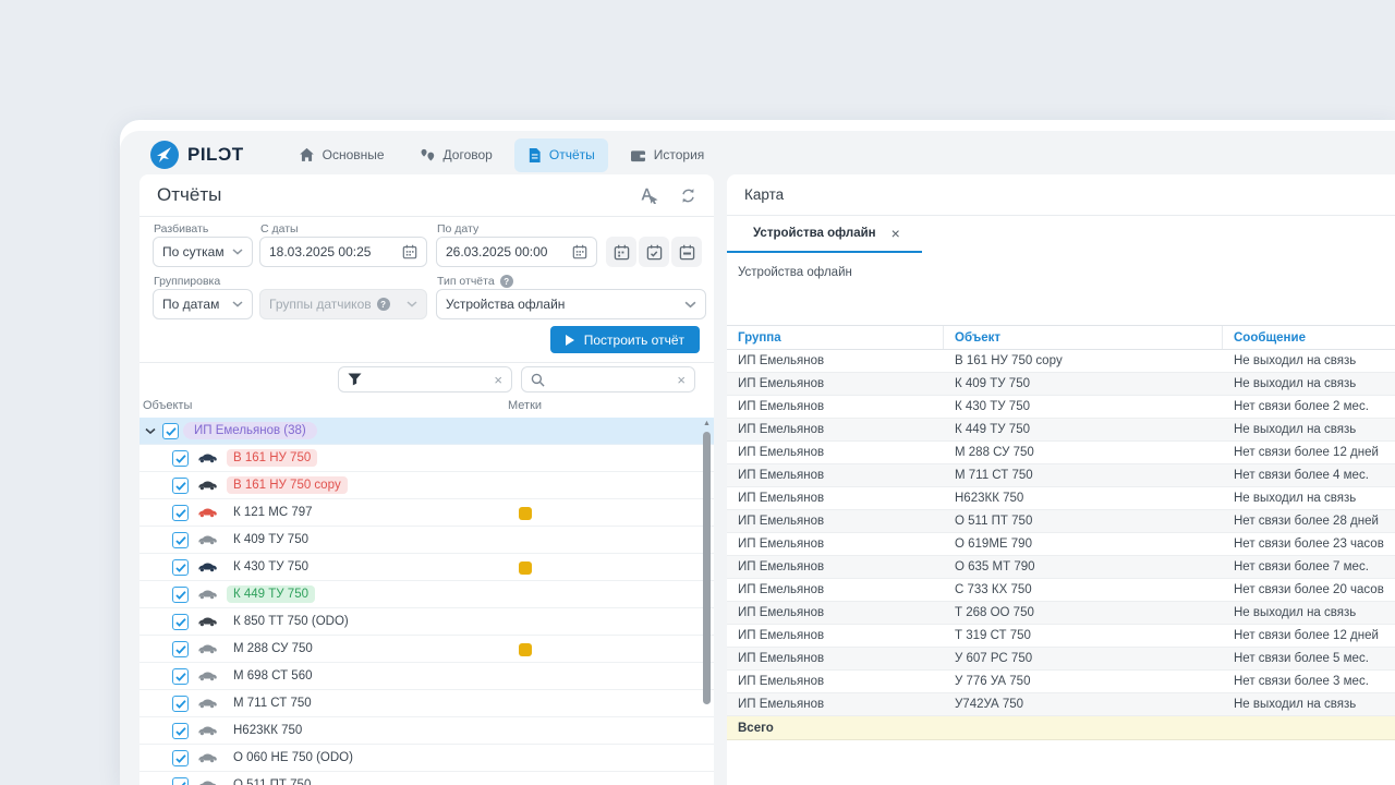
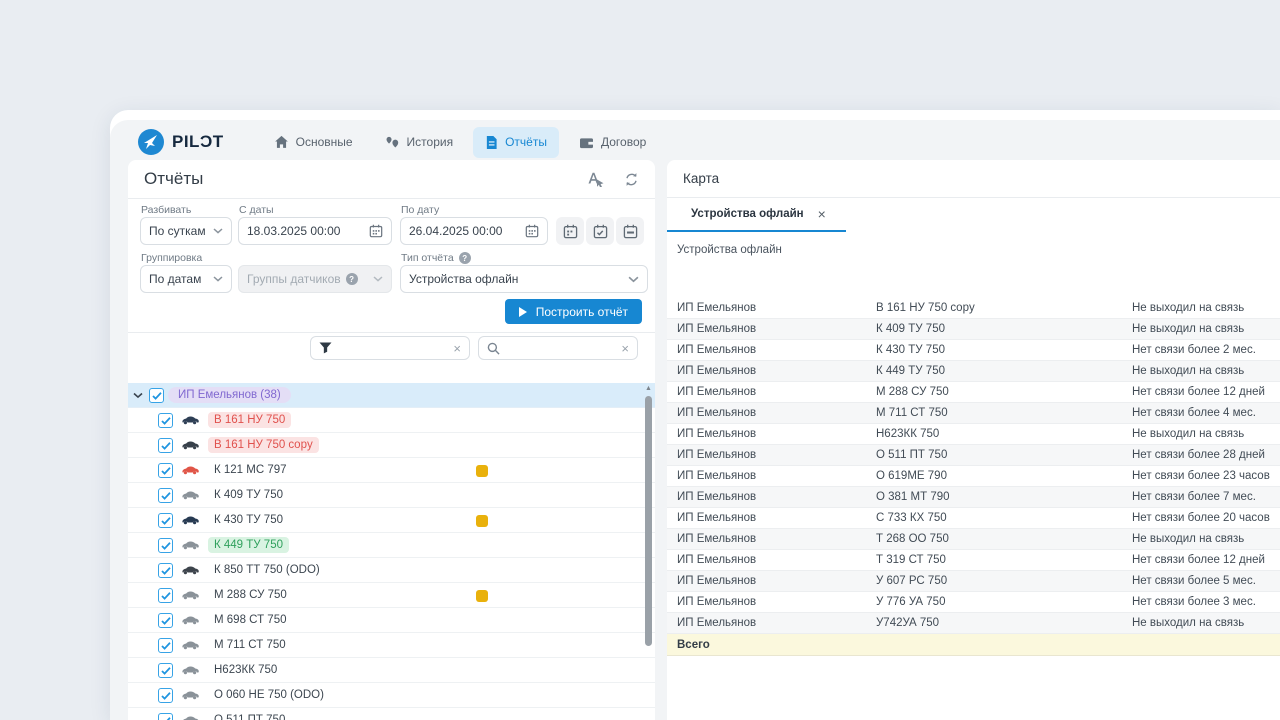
  PILƆT
  Основные
- Договор
+ История
  Отчёты
- История
+ Договор
  Отчёты
  Разбивать
  По суткам
  С даты
- 18.03.2025 00:25
+ 18.03.2025 00:00
  По дату
- 26.03.2025 00:00
+ 26.04.2025 00:00
  Группировка
  По датам
  Группы датчиков
  ?
  Тип отчёта ?
  Устройства офлайн
  Построить отчёт
  ×
  ×
- Объекты
- Метки
  ИП Емельянов (38)
  В 161 НУ 750
  В 161 НУ 750 copy
  К 121 МС 797
  К 409 ТУ 750
  К 430 ТУ 750
  К 449 ТУ 750
  К 850 ТТ 750 (ODO)
  М 288 СУ 750
- М 698 СТ 560
+ М 698 СТ 750
  М 711 СТ 750
  Н623КК 750
  О 060 НЕ 750 (ODO)
  Карта
  Устройства офлайн
  ×
  Устройства офлайн
- Группа
- Объект
- Сообщение
  ИП Емельянов
  В 161 НУ 750 copy
  Не выходил на связь
  ИП Емельянов
  К 409 ТУ 750
  Не выходил на связь
  ИП Емельянов
  К 430 ТУ 750
  Нет связи более 2 мес.
  ИП Емельянов
  К 449 ТУ 750
  Не выходил на связь
  ИП Емельянов
  М 288 СУ 750
  Нет связи более 12 дней
  ИП Емельянов
  М 711 СТ 750
  Нет связи более 4 мес.
  ИП Емельянов
  Н623КК 750
  Не выходил на связь
  ИП Емельянов
  О 511 ПТ 750
  Нет связи более 28 дней
  ИП Емельянов
  О 619МЕ 790
  Нет связи более 23 часов
  ИП Емельянов
- О 635 МТ 790
+ О 381 МТ 790
  Нет связи более 7 мес.
  ИП Емельянов
  С 733 КХ 750
  Нет связи более 20 часов
  ИП Емельянов
  Т 268 ОО 750
  Не выходил на связь
  ИП Емельянов
  Т 319 СТ 750
  Нет связи более 12 дней
  ИП Емельянов
  У 607 РС 750
  Нет связи более 5 мес.
  ИП Емельянов
  У 776 УА 750
  Нет связи более 3 мес.
  ИП Емельянов
  У742УА 750
  Не выходил на связь
  Всего
